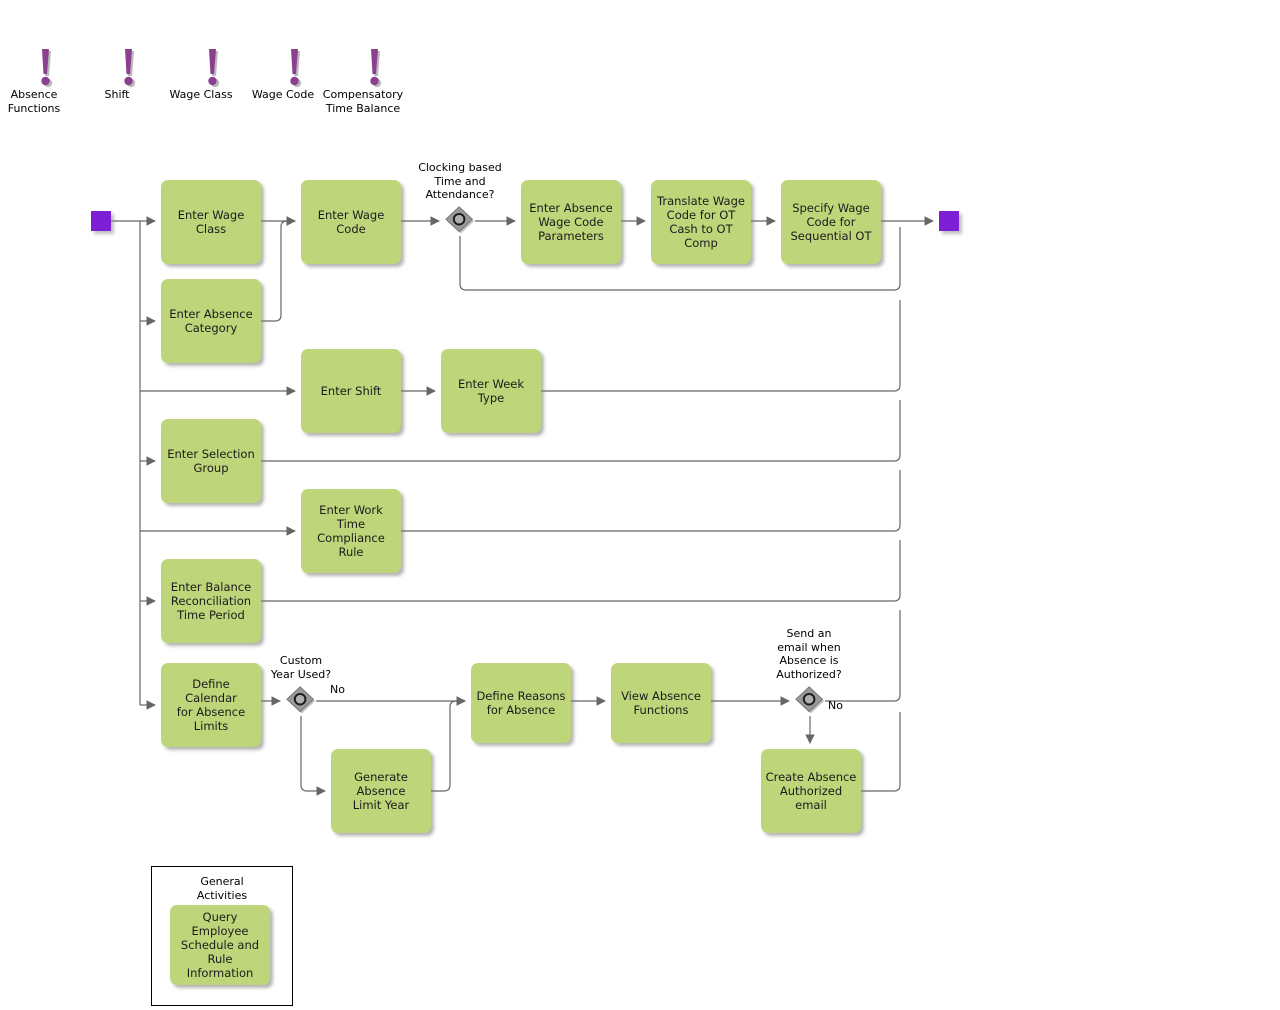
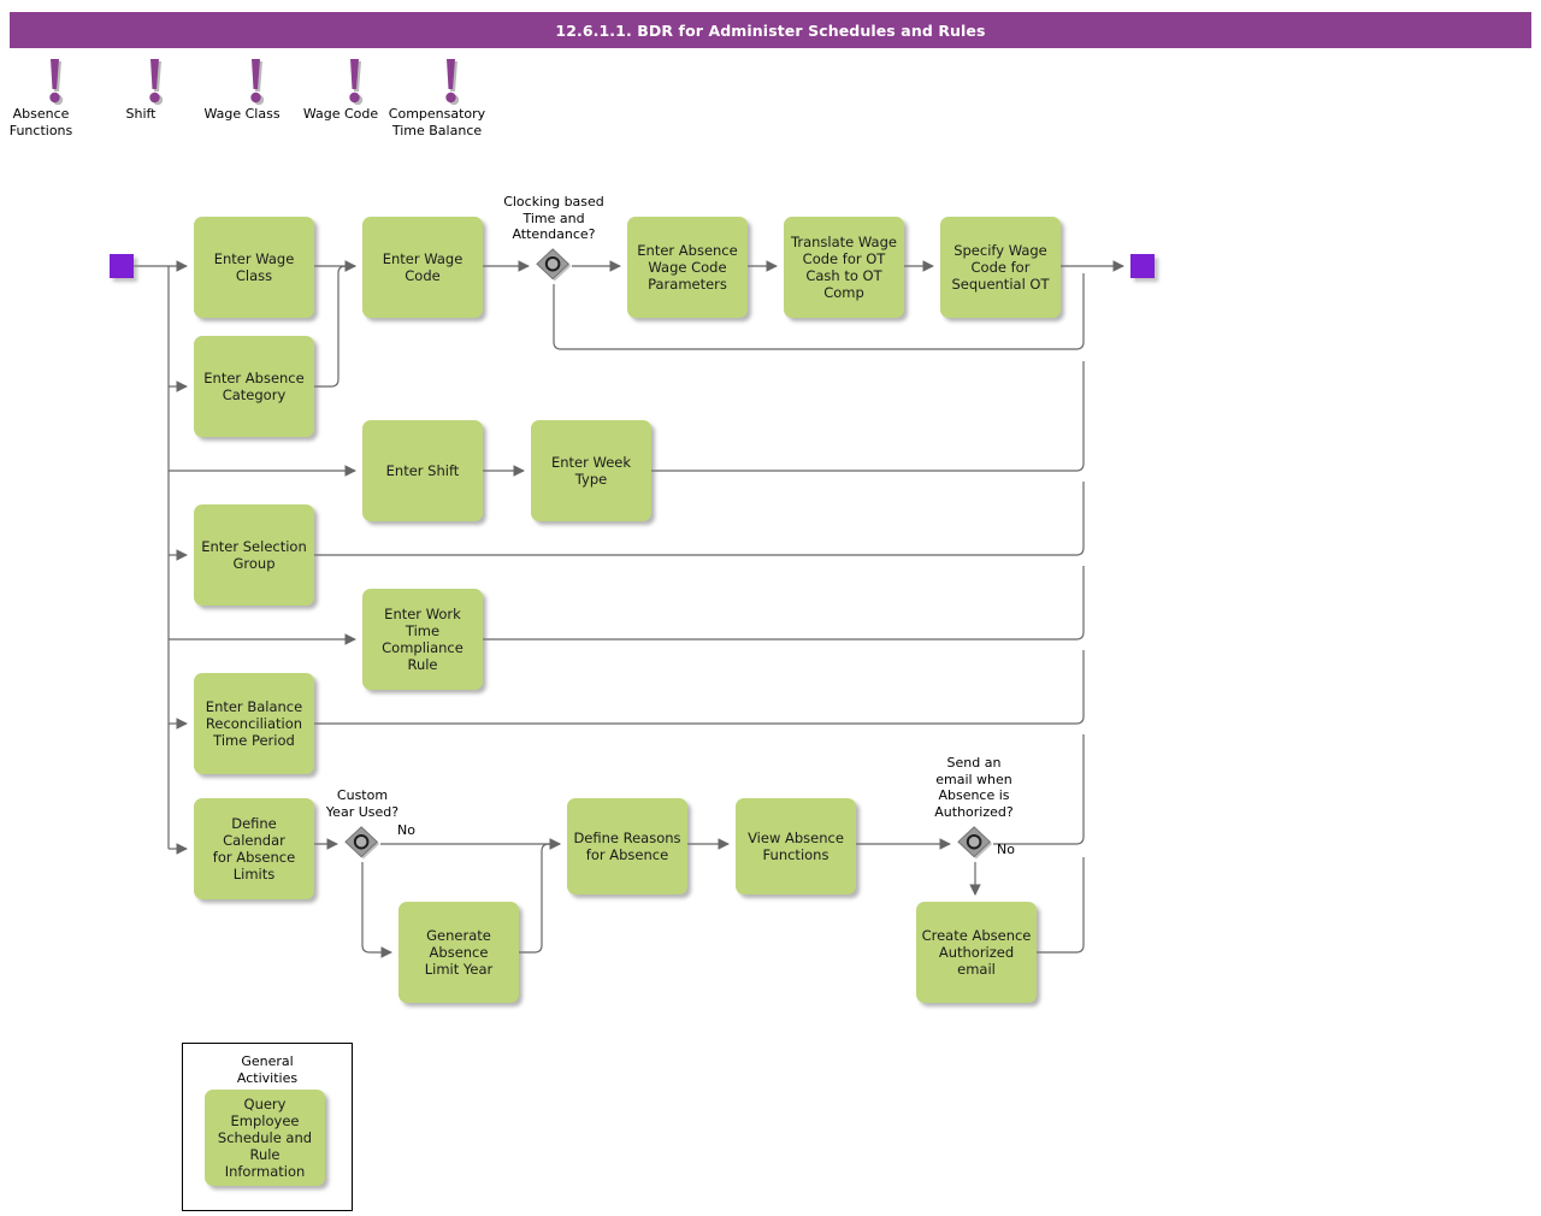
+ 12.6.1.1. BDR for Administer Schedules and Rules
  Absence
  Functions
  Shift
  Wage Class
  Wage Code
  Compensatory
  Time Balance
  Enter Wage
  Class
  Enter Wage
  Code
  Enter Absence
  Wage Code
  Parameters
  Translate Wage
  Code for OT
  Cash to OT
  Comp
  Specify Wage
  Code for
  Sequential OT
  Enter Absence
  Category
  Enter Shift
  Enter Week
  Type
  Enter Selection
  Group
  Enter Work Time
  Compliance Rule
  Enter Balance
  Reconciliation
  Time Period
  Define Calendar
  for Absence
  Limits
  Generate
  Absence
  Limit Year
  Define Reasons
  for Absence
  View Absence
  Functions
  Create Absence
  Authorized email
  Clocking based
  Time and
  Attendance?
  Custom
  Year Used?
  No
  Send an
  email when
  Absence is
  Authorized?
  No
  General
  Activities
  Query Employee
  Schedule and
  Rule Information
